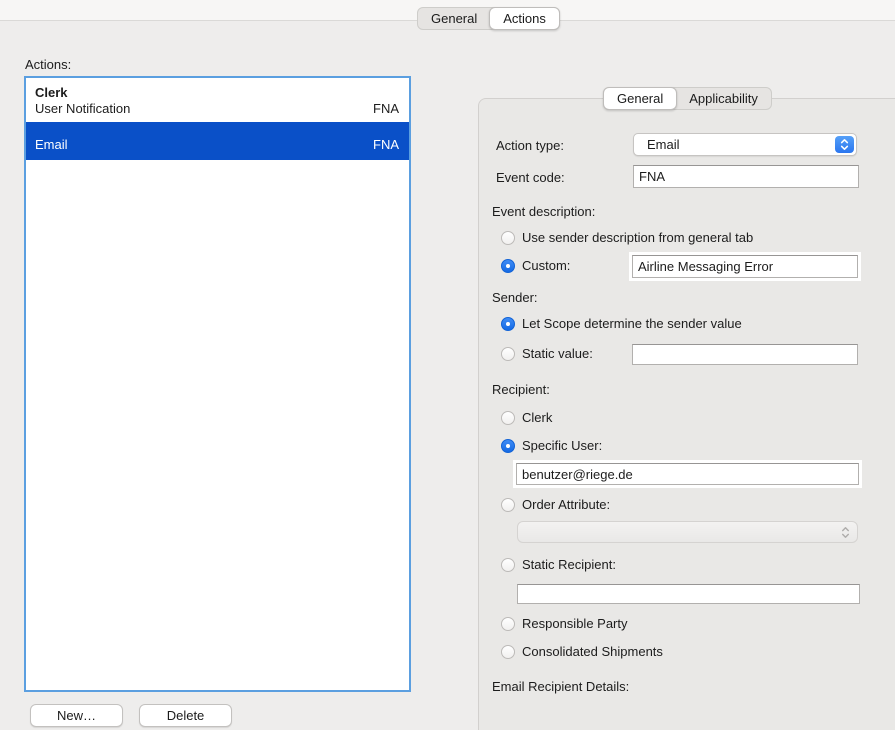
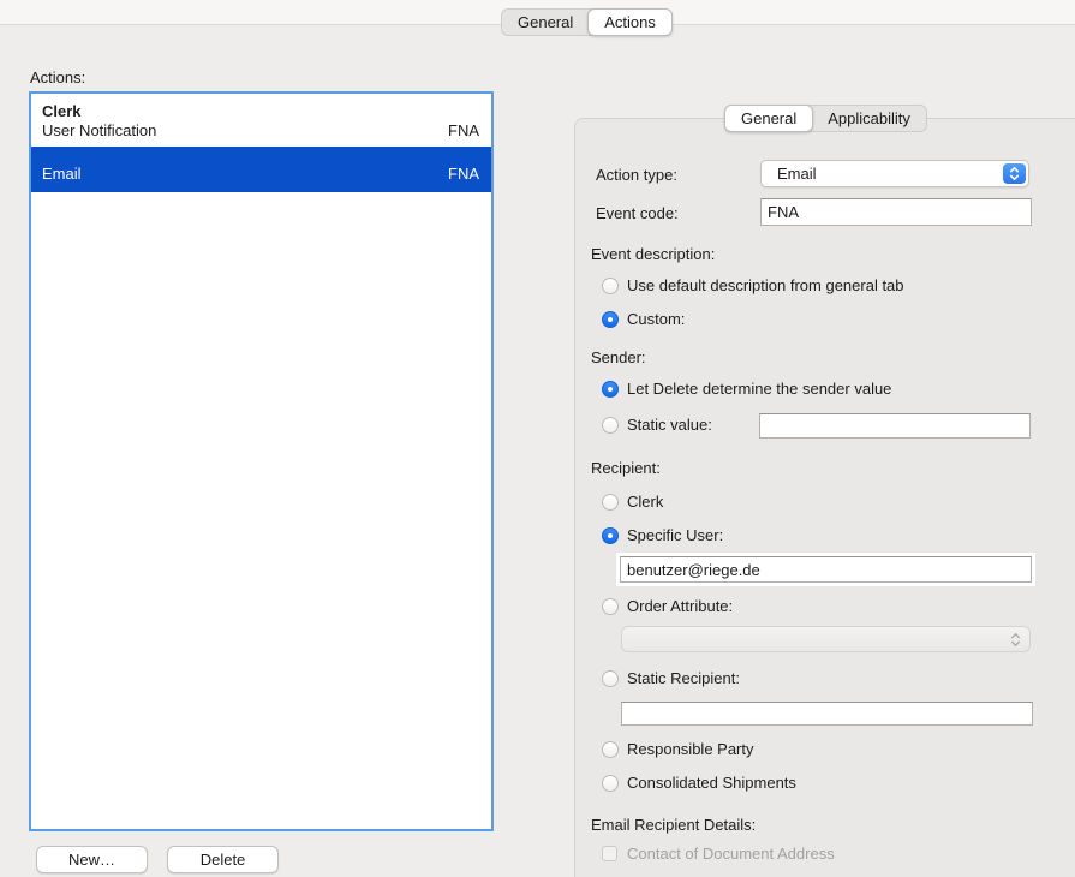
  General
  Actions
  Actions:
  Clerk
  User Notification
  FNA
  Email
  FNA
  New…
  Delete
  General
  Applicability
  Action type:
  Email
  Event code:
  FNA
  Event description:
- Use sender description from general tab
+ Use default description from general tab
  Custom:
- Airline Messaging Error
  Sender:
- Let Scope determine the sender value
+ Let Delete determine the sender value
  Static value:
  Recipient:
  Clerk
  Specific User:
  benutzer@riege.de
  Order Attribute:
  Static Recipient:
  Responsible Party
  Consolidated Shipments
  Email Recipient Details:
+ Contact of Document Address
